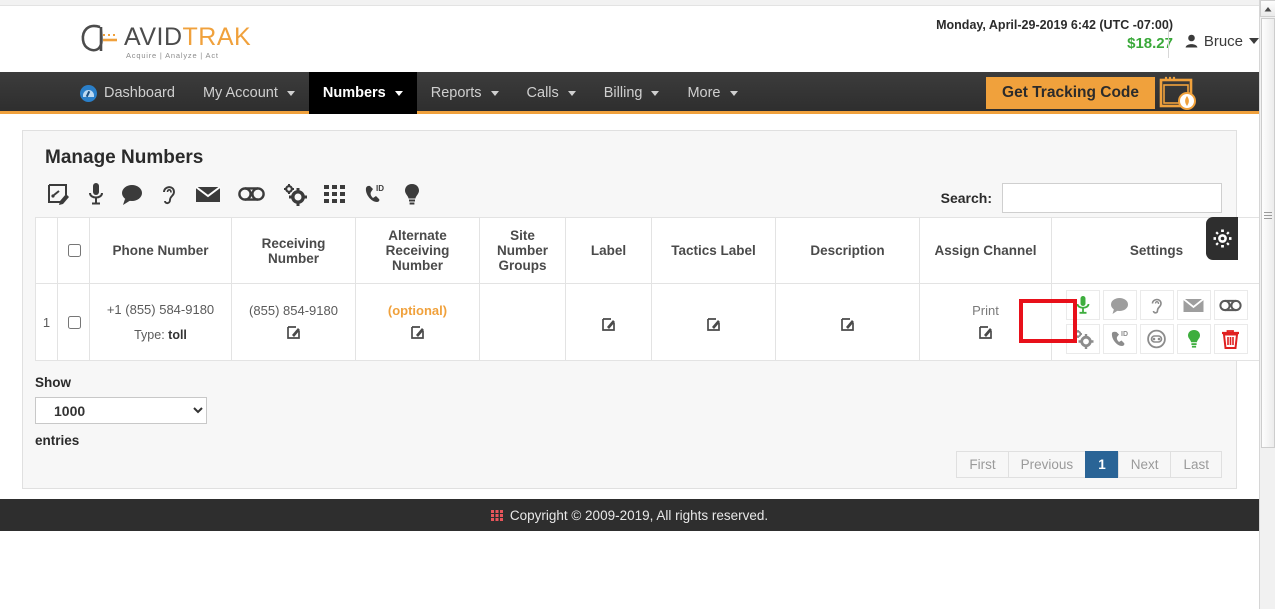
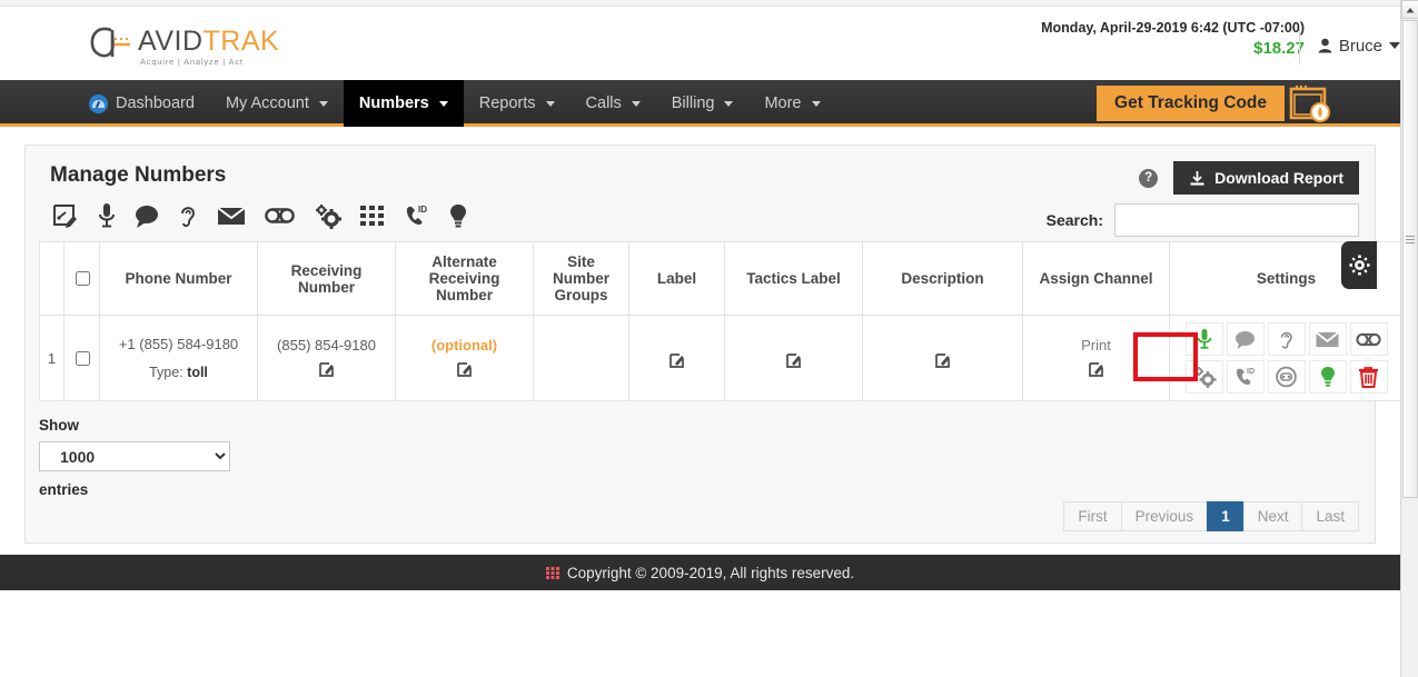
  AVIDTRAK
  Acquire | Analyze | Act
  Monday, April-29-2019 6:42 (UTC -07:00)
  $18.27
  Bruce
  Dashboard
  My Account
  Numbers
  Reports
  Calls
  Billing
  More
  Get Tracking Code
  Manage Numbers
+ ?
+ Download Report
  Search:
  ID
  		Phone Number	Receiving Number	Alternate Receiving Number	Site Number Groups	Label	Tactics Label	Description	Assign Channel	Settings
  1		+1 (855) 584-9180 Type: toll	(855) 854-9180	(optional)					Print
  Show
  1000
  entries
  First
  Previous
  1
  Next
  Last
  Copyright © 2009-2019, All rights reserved.
